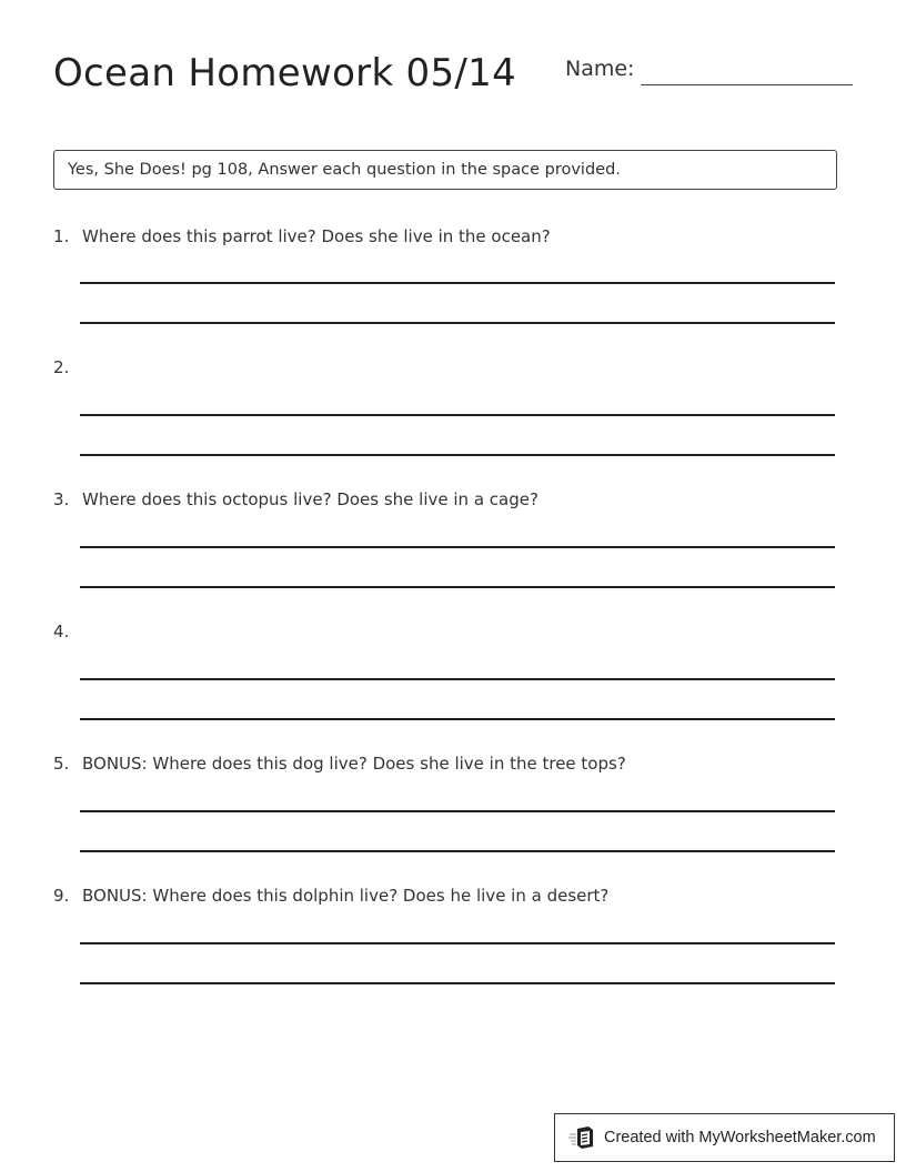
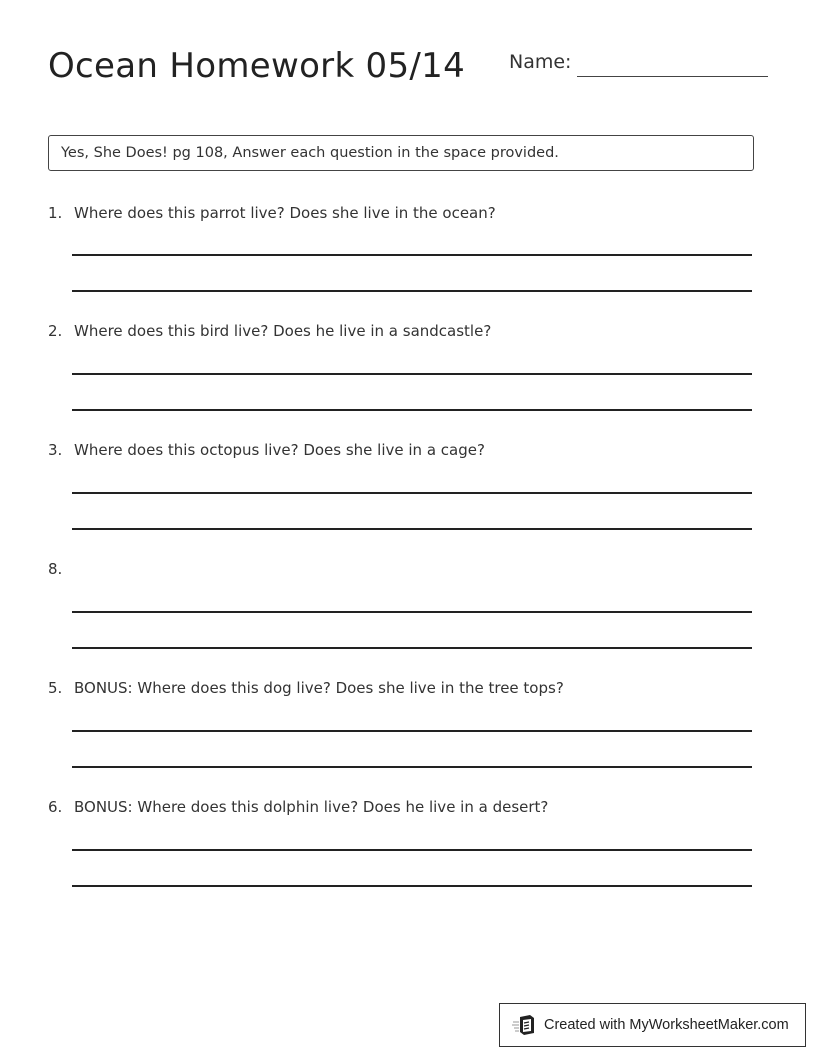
  Ocean Homework 05/14
  Name:
  Yes, She Does! pg 108, Answer each question in the space provided.
  1.
  Where does this parrot live? Does she live in the ocean?
  2.
+ Where does this bird live? Does he live in a sandcastle?
  3.
  Where does this octopus live? Does she live in a cage?
- 4.
+ 8.
  5.
  BONUS: Where does this dog live? Does she live in the tree tops?
- 9.
+ 6.
  BONUS: Where does this dolphin live? Does he live in a desert?
  Created with MyWorksheetMaker.com
